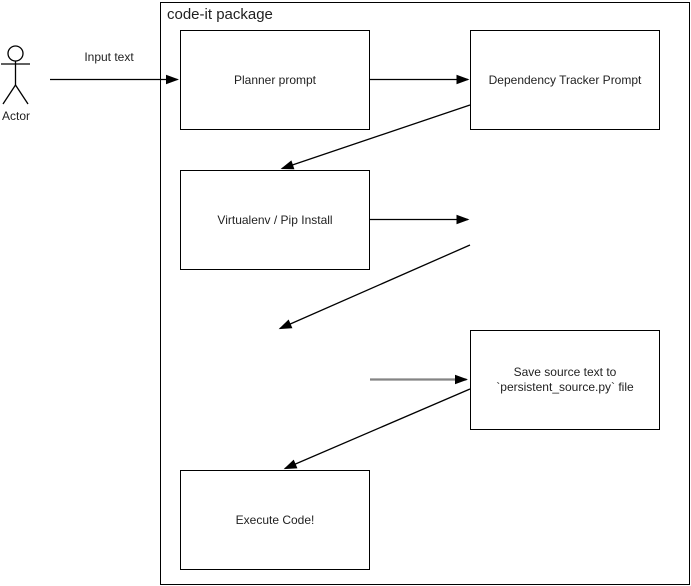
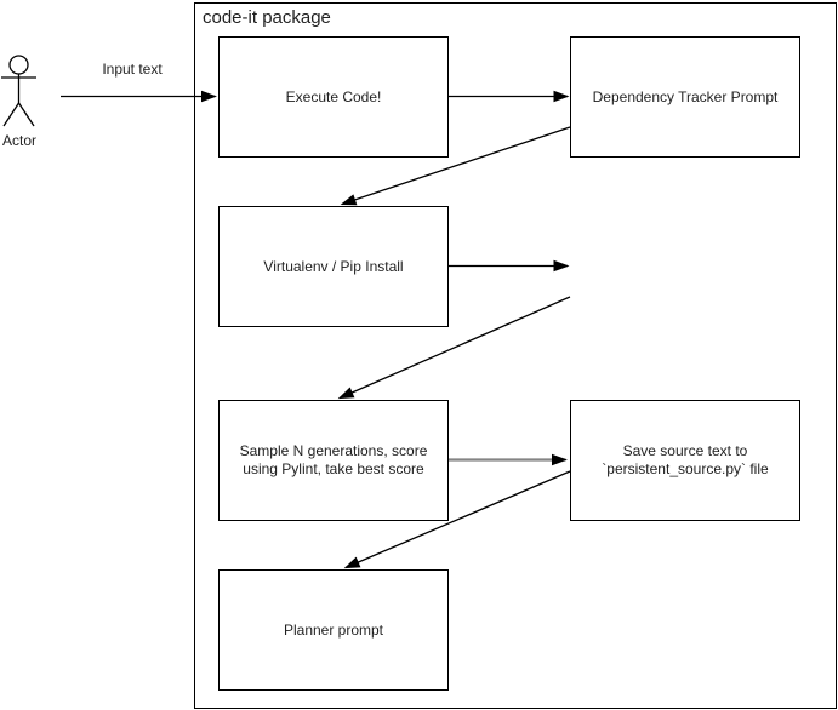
  code-it package
- Planner prompt
+ Execute Code!
  Dependency Tracker Prompt
  Virtualenv / Pip Install
+ Sample N generations, score using Pylint, take best score
  Save source text to `persistent_source.py` file
- Execute Code!
+ Planner prompt
  Input text
  Actor
